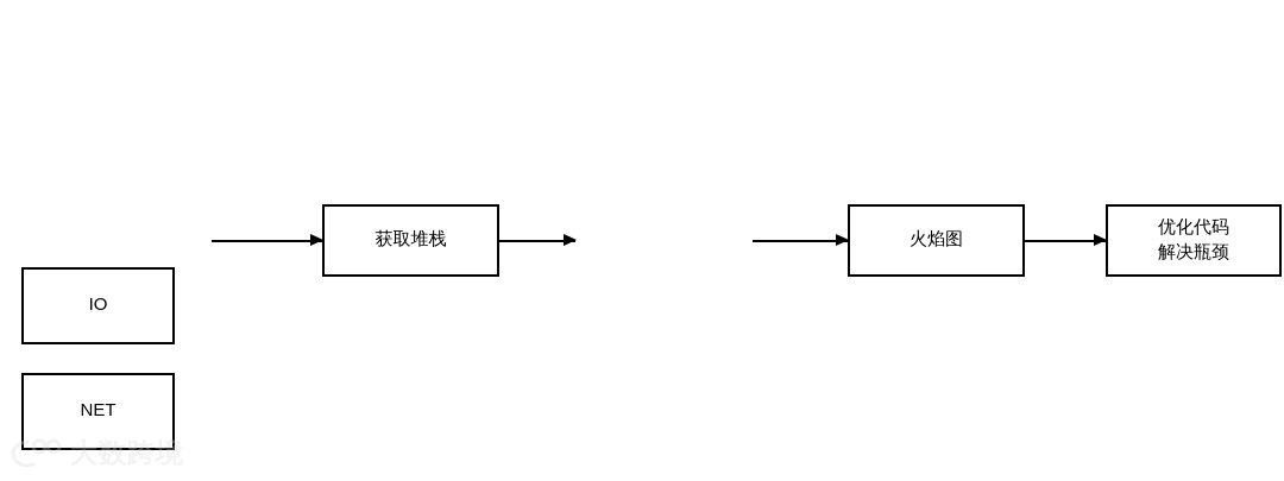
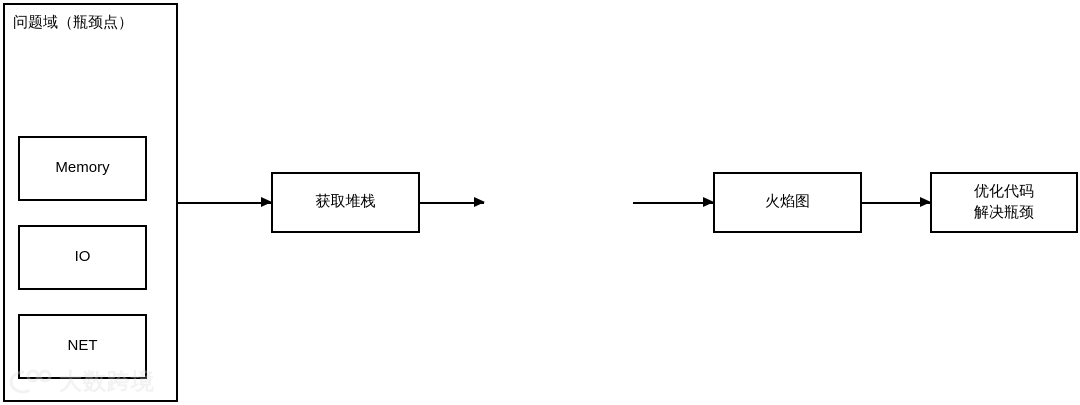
+ 问题域（瓶颈点）
+ Memory
  IO
  NET
  获取堆栈
  火焰图
  优化代码
  解决瓶颈
  大数跨境
